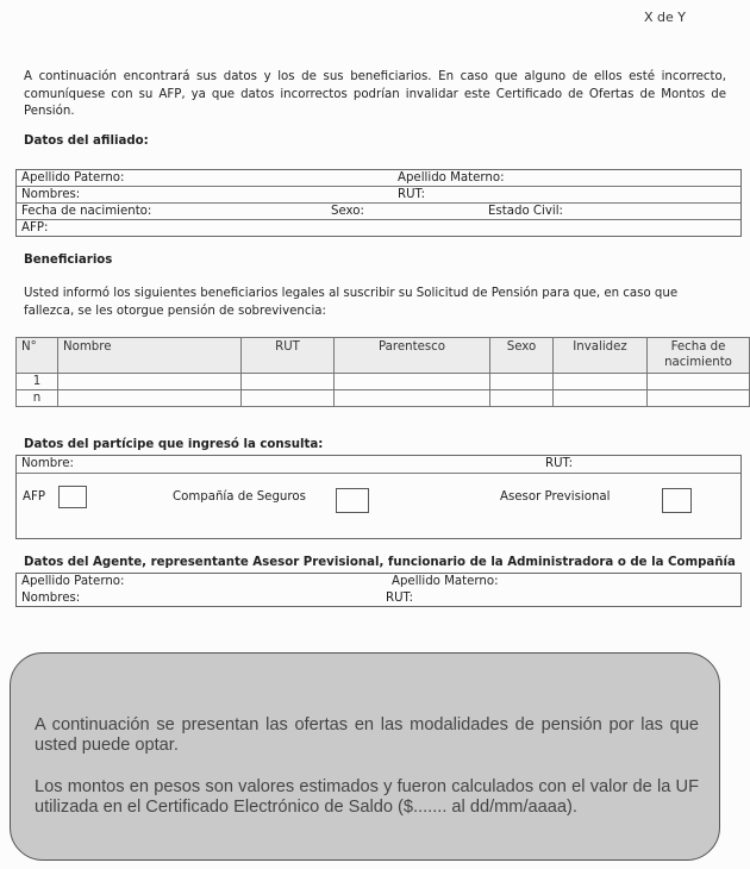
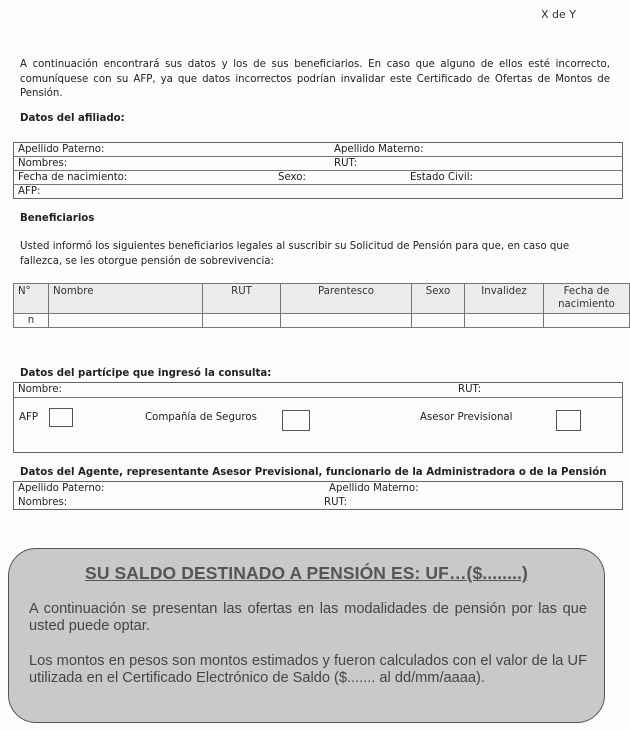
  X de Y
  A continuación encontrará sus datos y los de sus beneficiarios. En caso que alguno de ellos esté incorrecto, comuníquese con su AFP, ya que datos incorrectos podrían invalidar este Certificado de Ofertas de Montos de Pensión.
  Datos del afiliado:
  Apellido Paterno:
  Apellido Materno:
  Nombres:
  RUT:
  Fecha de nacimiento:
  Sexo:
  Estado Civil:
  AFP:
  Beneficiarios
  Usted informó los siguientes beneficiarios legales al suscribir su Solicitud de Pensión para que, en caso que fallezca, se les otorgue pensión de sobrevivencia:
  N°	Nombre	RUT	Parentesco	Sexo	Invalidez	Fecha de nacimiento
- 1
  n
  Datos del partícipe que ingresó la consulta:
  Nombre:
  RUT:
  AFP
  Compañía de Seguros
  Asesor Previsional
- Datos del Agente, representante Asesor Previsional, funcionario de la Administradora o de la Compañía
+ Datos del Agente, representante Asesor Previsional, funcionario de la Administradora o de la Pensión
  Apellido Paterno:
  Apellido Materno:
  Nombres:
  RUT:
+ SU SALDO DESTINADO A PENSIÓN ES: UF…($........)
  A continuación se presentan las ofertas en las modalidades de pensión por las que usted puede optar.
- Los montos en pesos son valores estimados y fueron calculados con el valor de la UF utilizada en el Certificado Electrónico de Saldo ($....... al dd/mm/aaaa).
+ Los montos en pesos son montos estimados y fueron calculados con el valor de la UF utilizada en el Certificado Electrónico de Saldo ($....... al dd/mm/aaaa).
